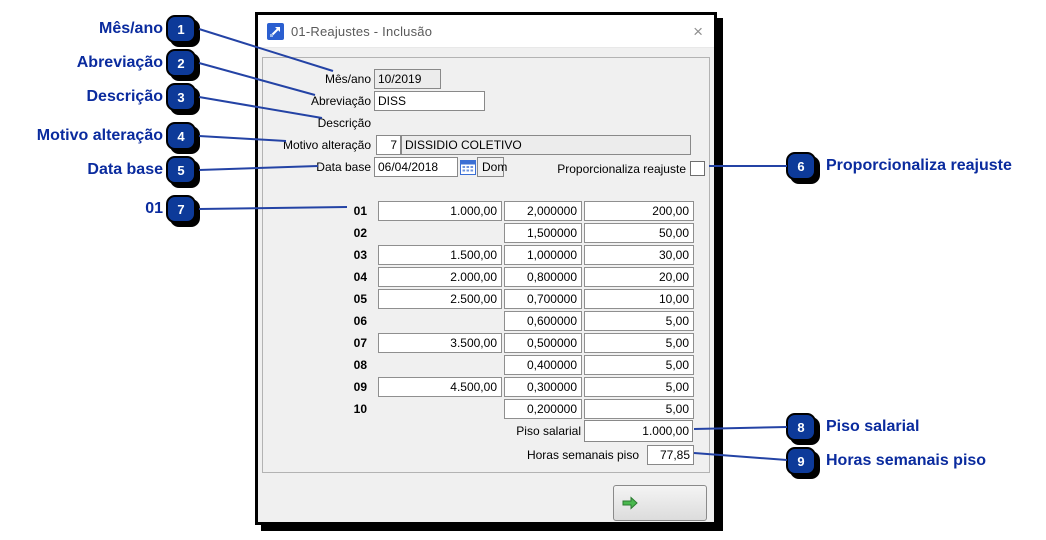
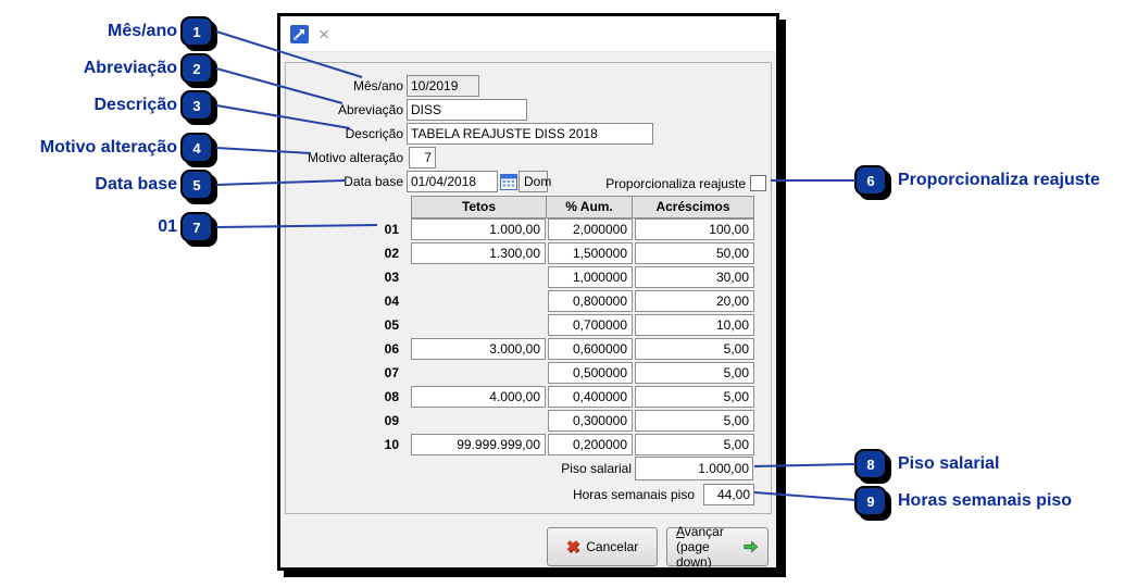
- 01-Reajustes - Inclusão
  ×
  Mês/ano
  10/2019
  Abreviação
  DISS
  Descrição
+ TABELA REAJUSTE DISS 2018
  Motivo alteração
  7
- DISSIDIO COLETIVO
  Data base
- 06/04/2018
+ 01/04/2018
  Dom
  Proporcionaliza reajuste
+ Tetos
+ % Aum.
+ Acréscimos
  01
  1.000,00
  2,000000
- 200,00
+ 100,00
  02
+ 1.300,00
  1,500000
  50,00
  03
- 1.500,00
  1,000000
  30,00
  04
- 2.000,00
  0,800000
  20,00
  05
- 2.500,00
  0,700000
  10,00
  06
+ 3.000,00
  0,600000
  5,00
  07
- 3.500,00
  0,500000
  5,00
  08
+ 4.000,00
  0,400000
  5,00
  09
- 4.500,00
  0,300000
  5,00
  10
+ 99.999.999,00
  0,200000
  5,00
  Piso salarial
  1.000,00
  Horas semanais piso
- 77,85
+ 44,00
+ ✖
+ Cancelar
+ Avançar
+ (page down)
  Mês/ano
  Abreviação
  Descrição
  Motivo alteração
  Data base
  01
  1
  2
  3
  4
  5
  7
  6
  Proporcionaliza reajuste
  8
  Piso salarial
  9
  Horas semanais piso
